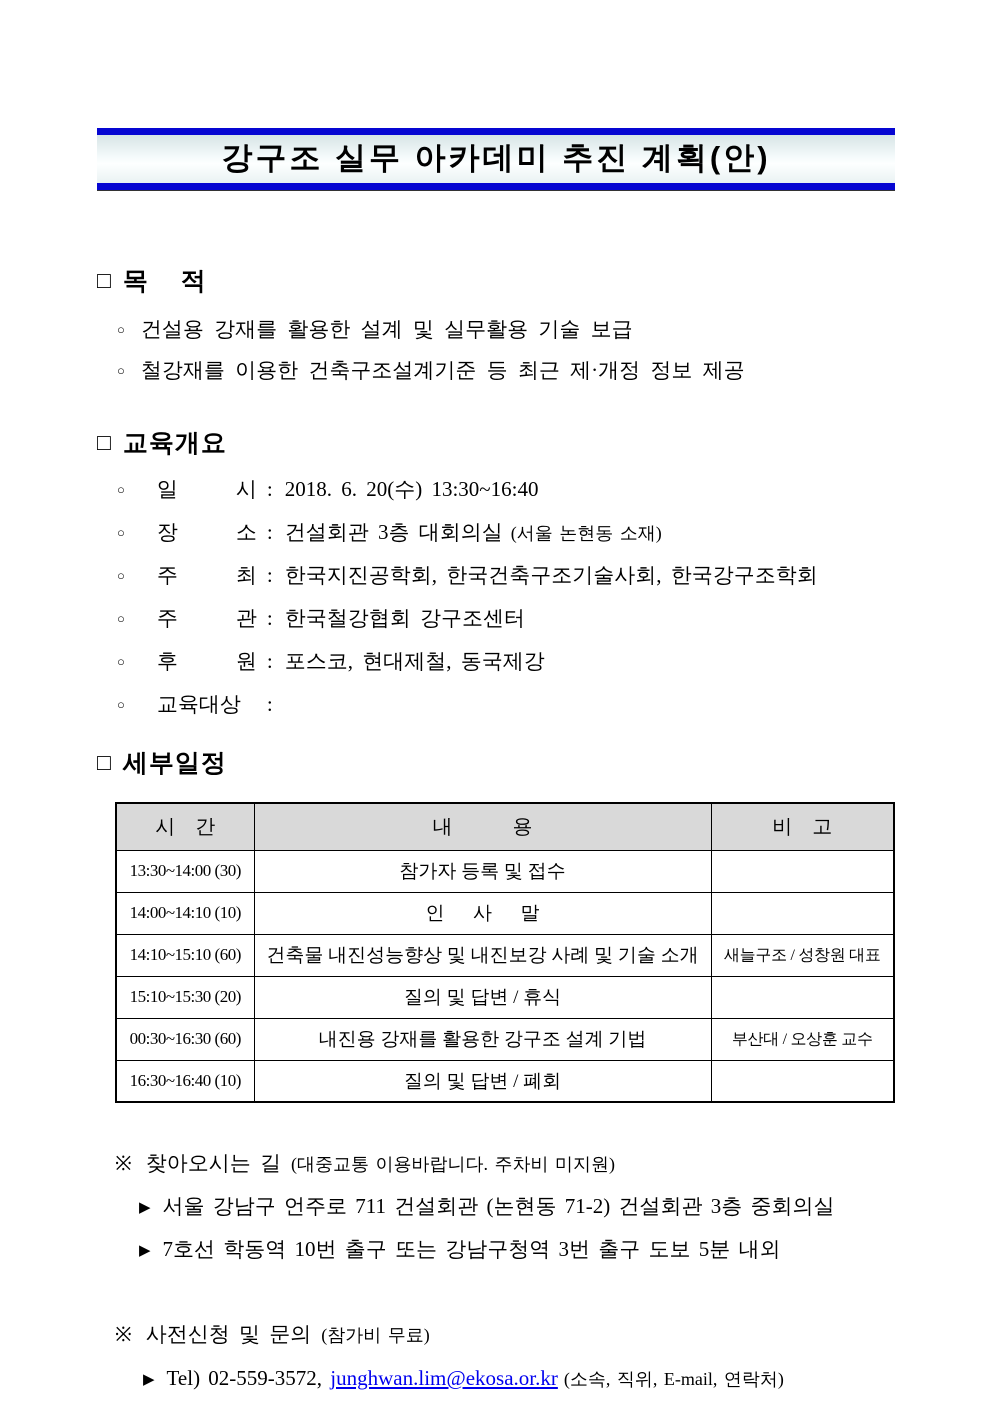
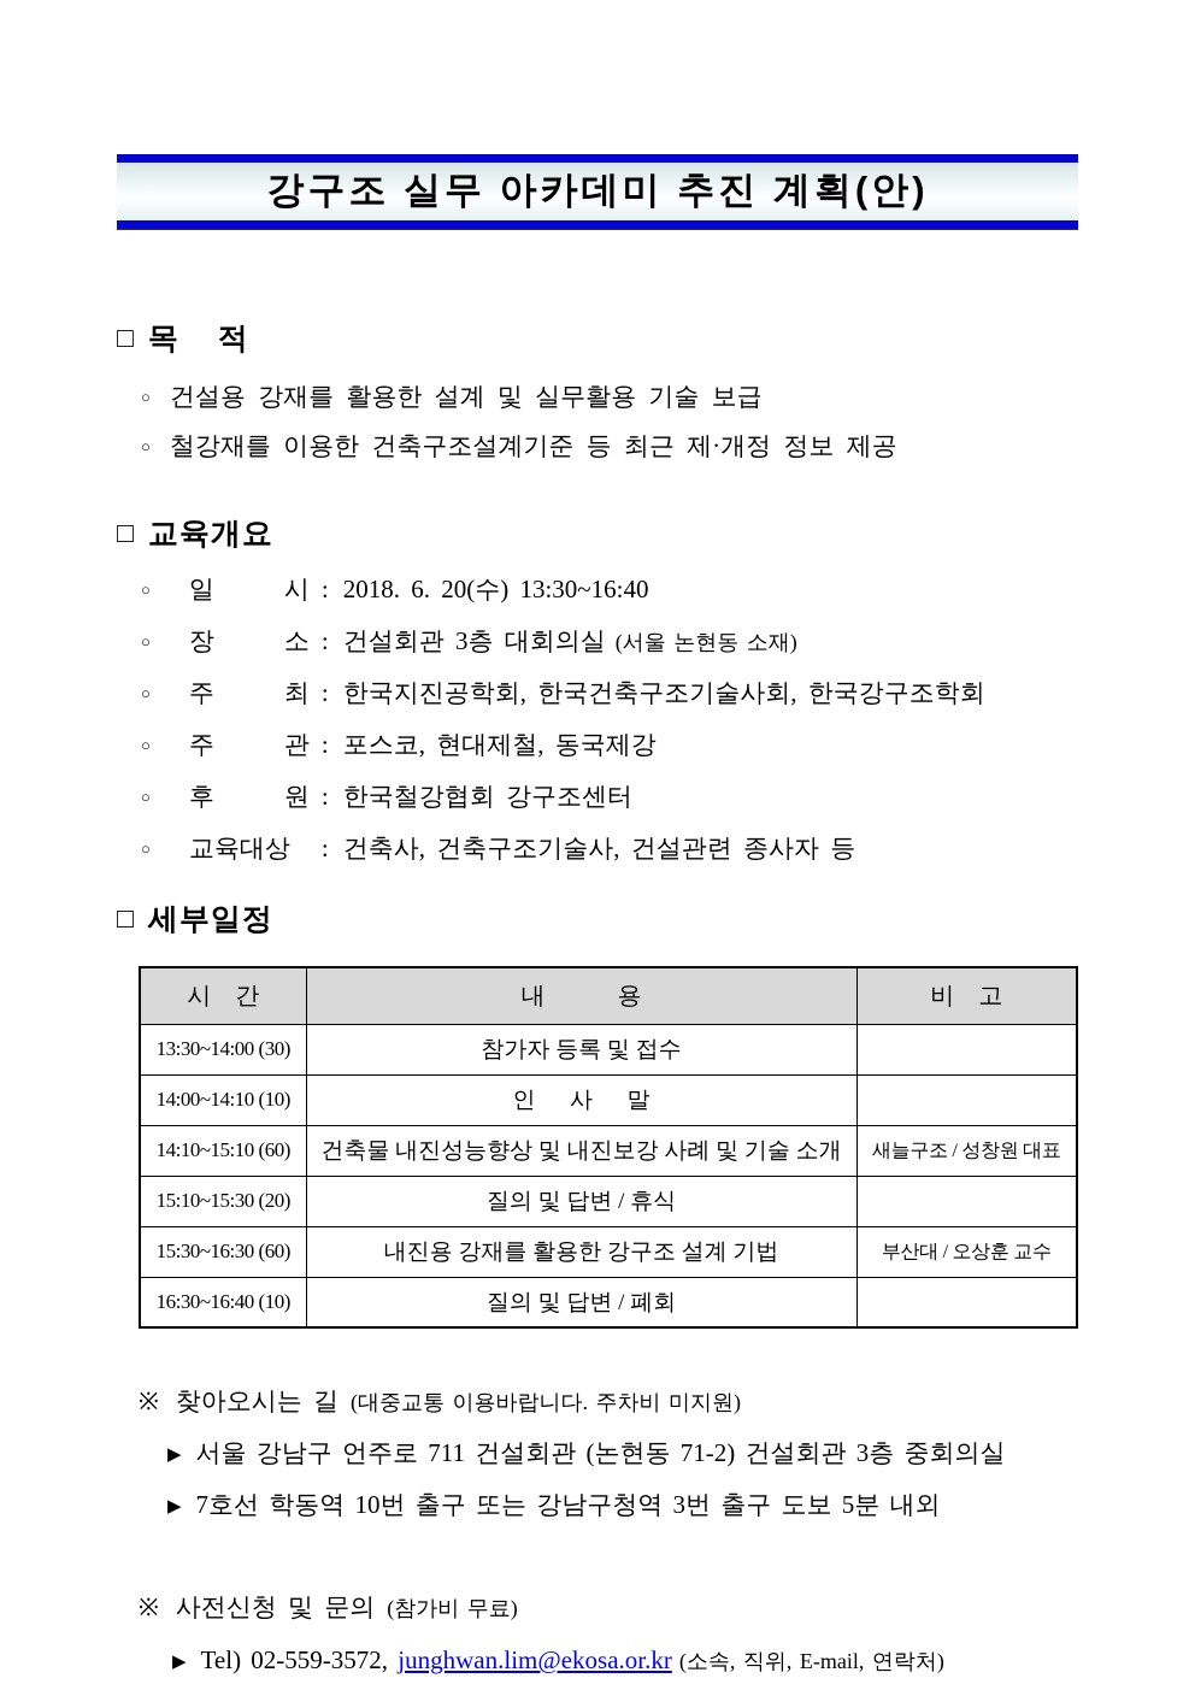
  강구조 실무 아카데미 추진 계획(안)
  □
  목 적
  ○
  건설용 강재를 활용한 설계 및 실무활용 기술 보급
  ○
  철강재를 이용한 건축구조설계기준 등 최근 제·개정 정보 제공
  □
  교육개요
  ○
  일 시
  :
  2018. 6. 20(수) 13:30~16:40
  ○
  장 소
  :
  건설회관 3층 대회의실
  (서울 논현동 소재)
  ○
  주 최
  :
  한국지진공학회, 한국건축구조기술사회, 한국강구조학회
  ○
  주 관
  :
- 한국철강협회 강구조센터
+ 포스코, 현대제철, 동국제강
  ○
  후 원
  :
- 포스코, 현대제철, 동국제강
+ 한국철강협회 강구조센터
  ○
  교육대상
  :
+ 건축사, 건축구조기술사, 건설관련 종사자 등
  □
  세부일정
  시 간	내 용	비 고
  13:30~14:00 (30)	참가자 등록 및 접수
  14:00~14:10 (10)	인 사 말
  14:10~15:10 (60)	건축물 내진성능향상 및 내진보강 사례 및 기술 소개	새늘구조 / 성창원 대표
  15:10~15:30 (20)	질의 및 답변 / 휴식
- 00:30~16:30 (60)	내진용 강재를 활용한 강구조 설계 기법	부산대 / 오상훈 교수
+ 15:30~16:30 (60)	내진용 강재를 활용한 강구조 설계 기법	부산대 / 오상훈 교수
  16:30~16:40 (10)	질의 및 답변 / 폐회
  ※
  찾아오시는 길
  (대중교통 이용바랍니다. 주차비 미지원)
  ▶
  서울 강남구 언주로 711 건설회관 (논현동 71-2) 건설회관 3층 중회의실
  ▶
  7호선 학동역 10번 출구 또는 강남구청역 3번 출구 도보 5분 내외
  ※
  사전신청 및 문의
  (참가비 무료)
  ▶
  Tel) 02-559-3572,
  junghwan.lim@ekosa.or.kr
  (소속, 직위, E-mail, 연락처)
